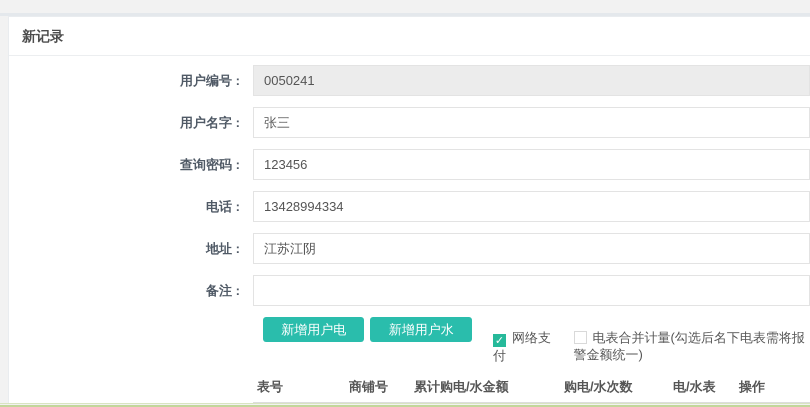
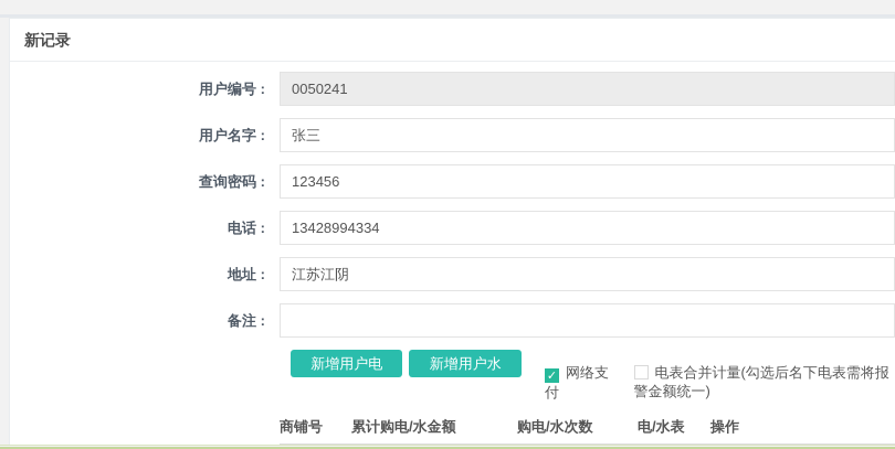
  新记录
  用户编号 :
  0050241
  用户名字 :
  张三
  查询密码 :
  123456
  电话 :
  13428994334
  地址 :
  江苏江阴
  备注 :
  新增用户电
  新增用户水
  ✓ 网络支付
  电表合并计量(勾选后名下电表需将报警金额统一)
- 表号
  商铺号
  累计购电/水金额
  购电/水次数
  电/水表
  操作
